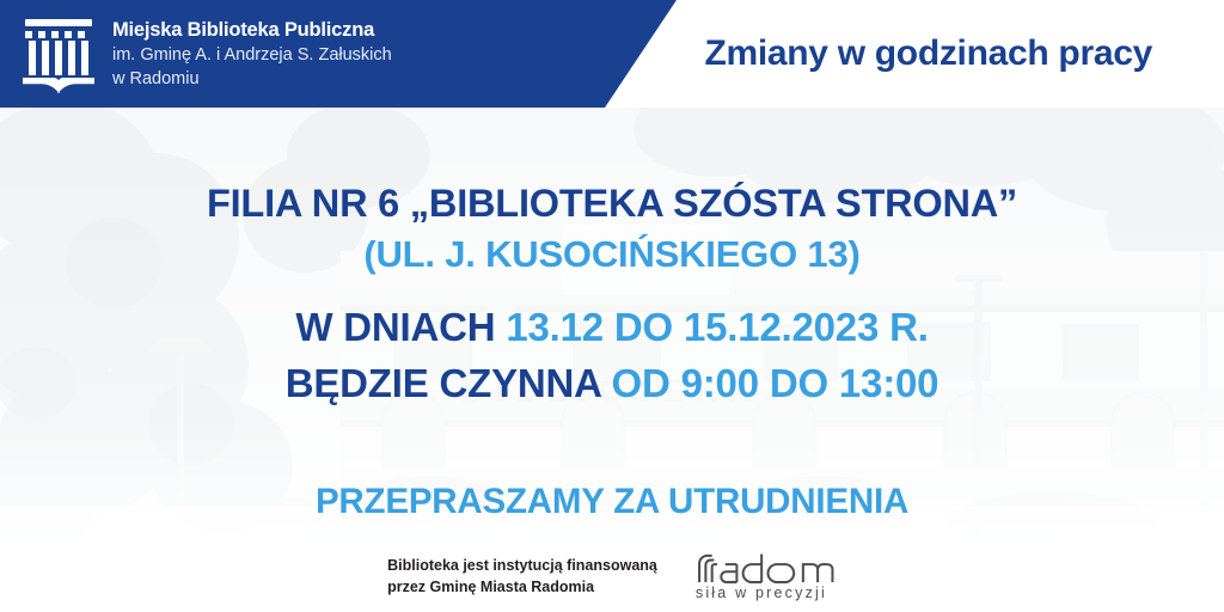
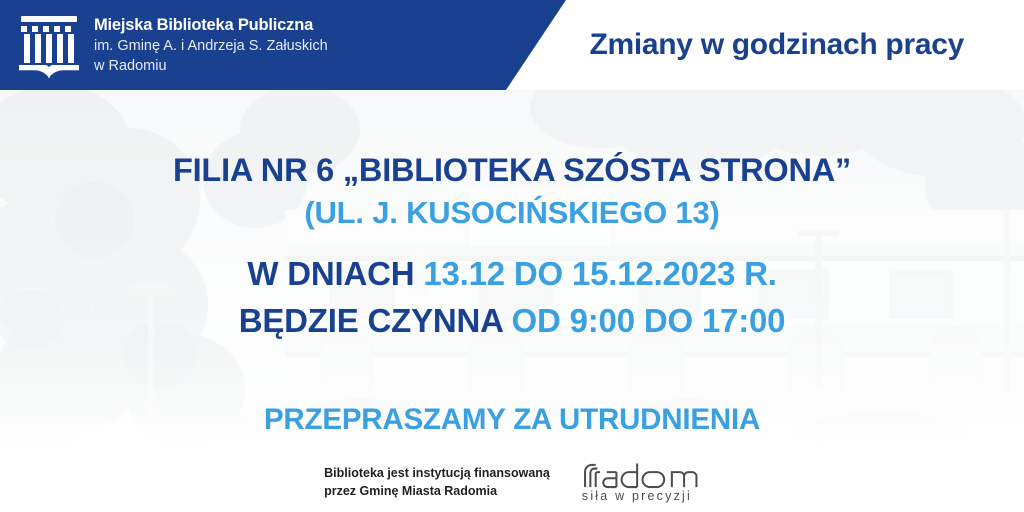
  FILIA NR 6 „BIBLIOTEKA SZÓSTA STRONA”
  (UL. J. KUSOCIŃSKIEGO 13)
  W DNIACH 13.12 DO 15.12.2023 R.
- BĘDZIE CZYNNA OD 9:00 DO 13:00
+ BĘDZIE CZYNNA OD 9:00 DO 17:00
  PRZEPRASZAMY ZA UTRUDNIENIA
  Miejska Biblioteka Publiczna
  im. Gminę A. i Andrzeja S. Załuskich
  w Radomiu
  Zmiany w godzinach pracy
  Biblioteka jest instytucją finansowaną
  przez Gminę Miasta Radomia
  siła w precyzji
